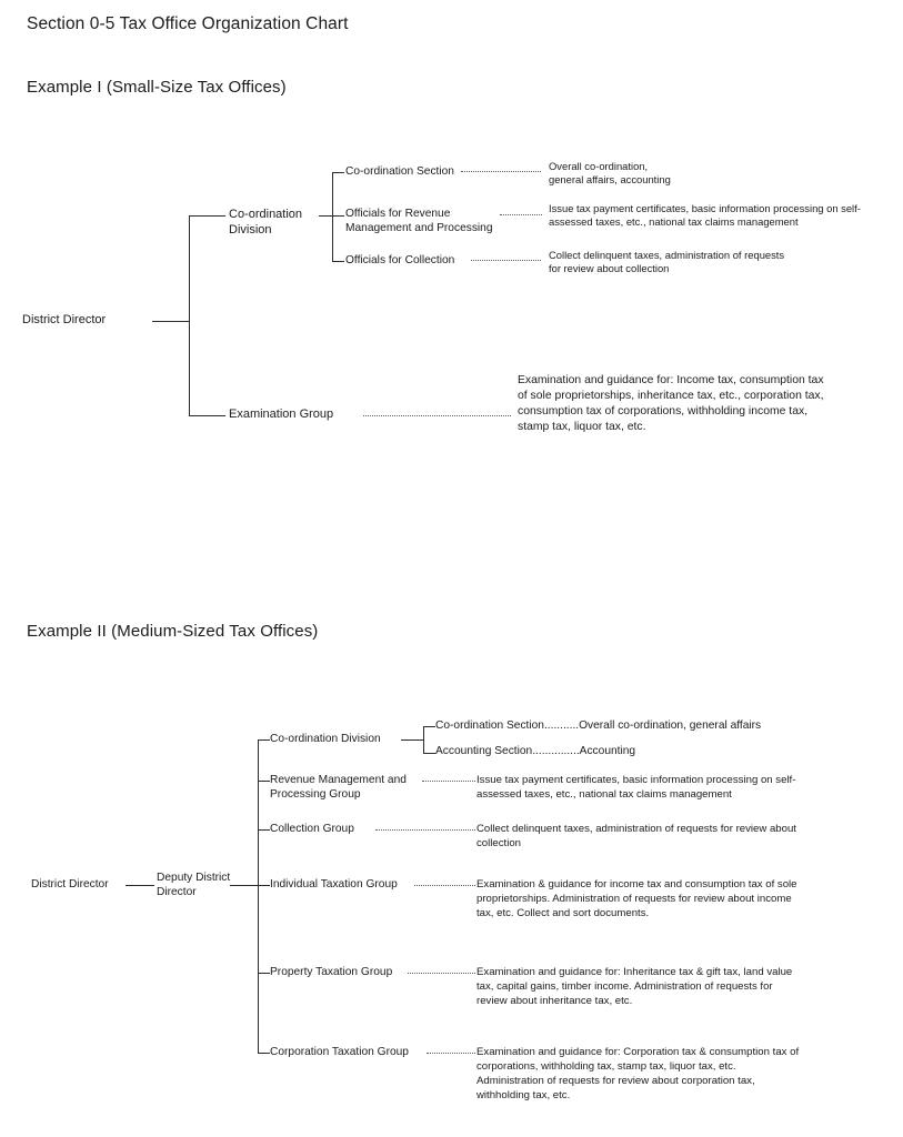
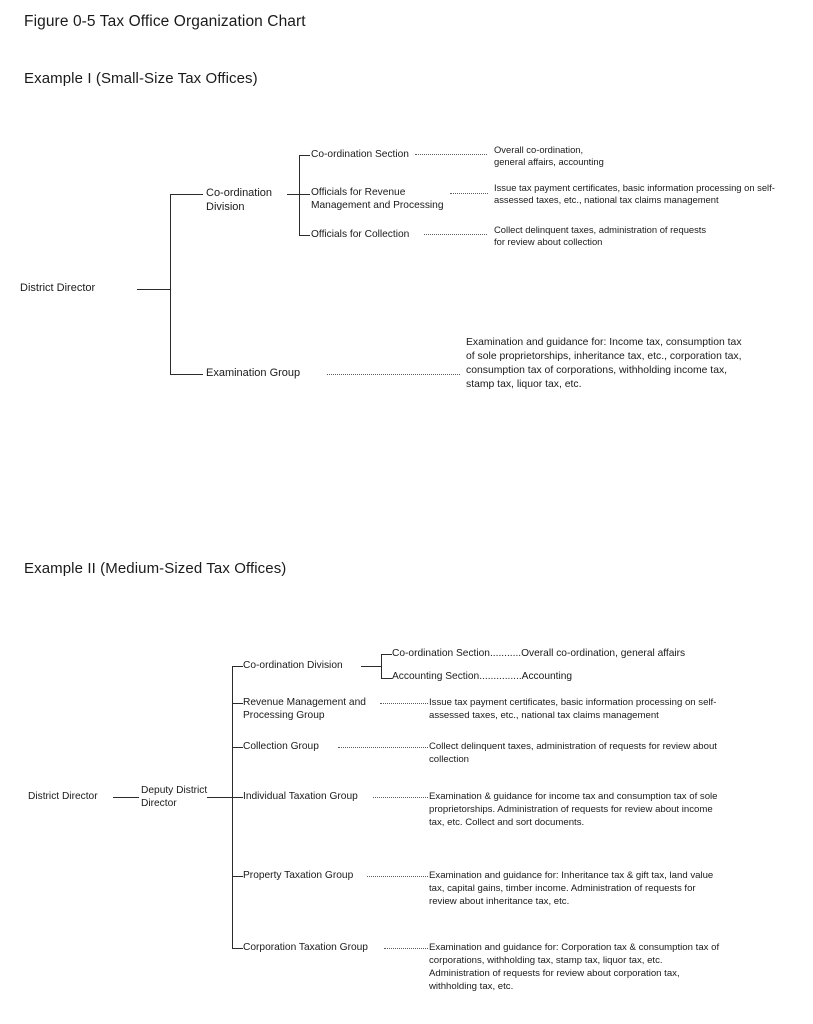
- Section 0-5 Tax Office Organization Chart
+ Figure 0-5 Tax Office Organization Chart
  Example I (Small-Size Tax Offices)
  District Director
  Co-ordination
  Division
  Co-ordination Section
  Overall co-ordination,
  general affairs, accounting
  Officials for Revenue
  Management and Processing
  Issue tax payment certificates, basic information processing on self-
  assessed taxes, etc., national tax claims management
  Officials for Collection
  Collect delinquent taxes, administration of requests
  for review about collection
  Examination Group
  Examination and guidance for: Income tax, consumption tax
  of sole proprietorships, inheritance tax, etc., corporation tax,
  consumption tax of corporations, withholding income tax,
  stamp tax, liquor tax, etc.
  Example II (Medium-Sized Tax Offices)
  District Director
  Deputy District
  Director
  Co-ordination Division
  Co-ordination Section...........Overall co-ordination, general affairs
  Accounting Section...............Accounting
  Revenue Management and
  Processing Group
  Issue tax payment certificates, basic information processing on self-
  assessed taxes, etc., national tax claims management
  Collection Group
  Collect delinquent taxes, administration of requests for review about
  collection
  Individual Taxation Group
  Examination & guidance for income tax and consumption tax of sole
  proprietorships. Administration of requests for review about income
  tax, etc. Collect and sort documents.
  Property Taxation Group
  Examination and guidance for: Inheritance tax & gift tax, land value
  tax, capital gains, timber income. Administration of requests for
  review about inheritance tax, etc.
  Corporation Taxation Group
  Examination and guidance for: Corporation tax & consumption tax of
  corporations, withholding tax, stamp tax, liquor tax, etc.
  Administration of requests for review about corporation tax,
  withholding tax, etc.
